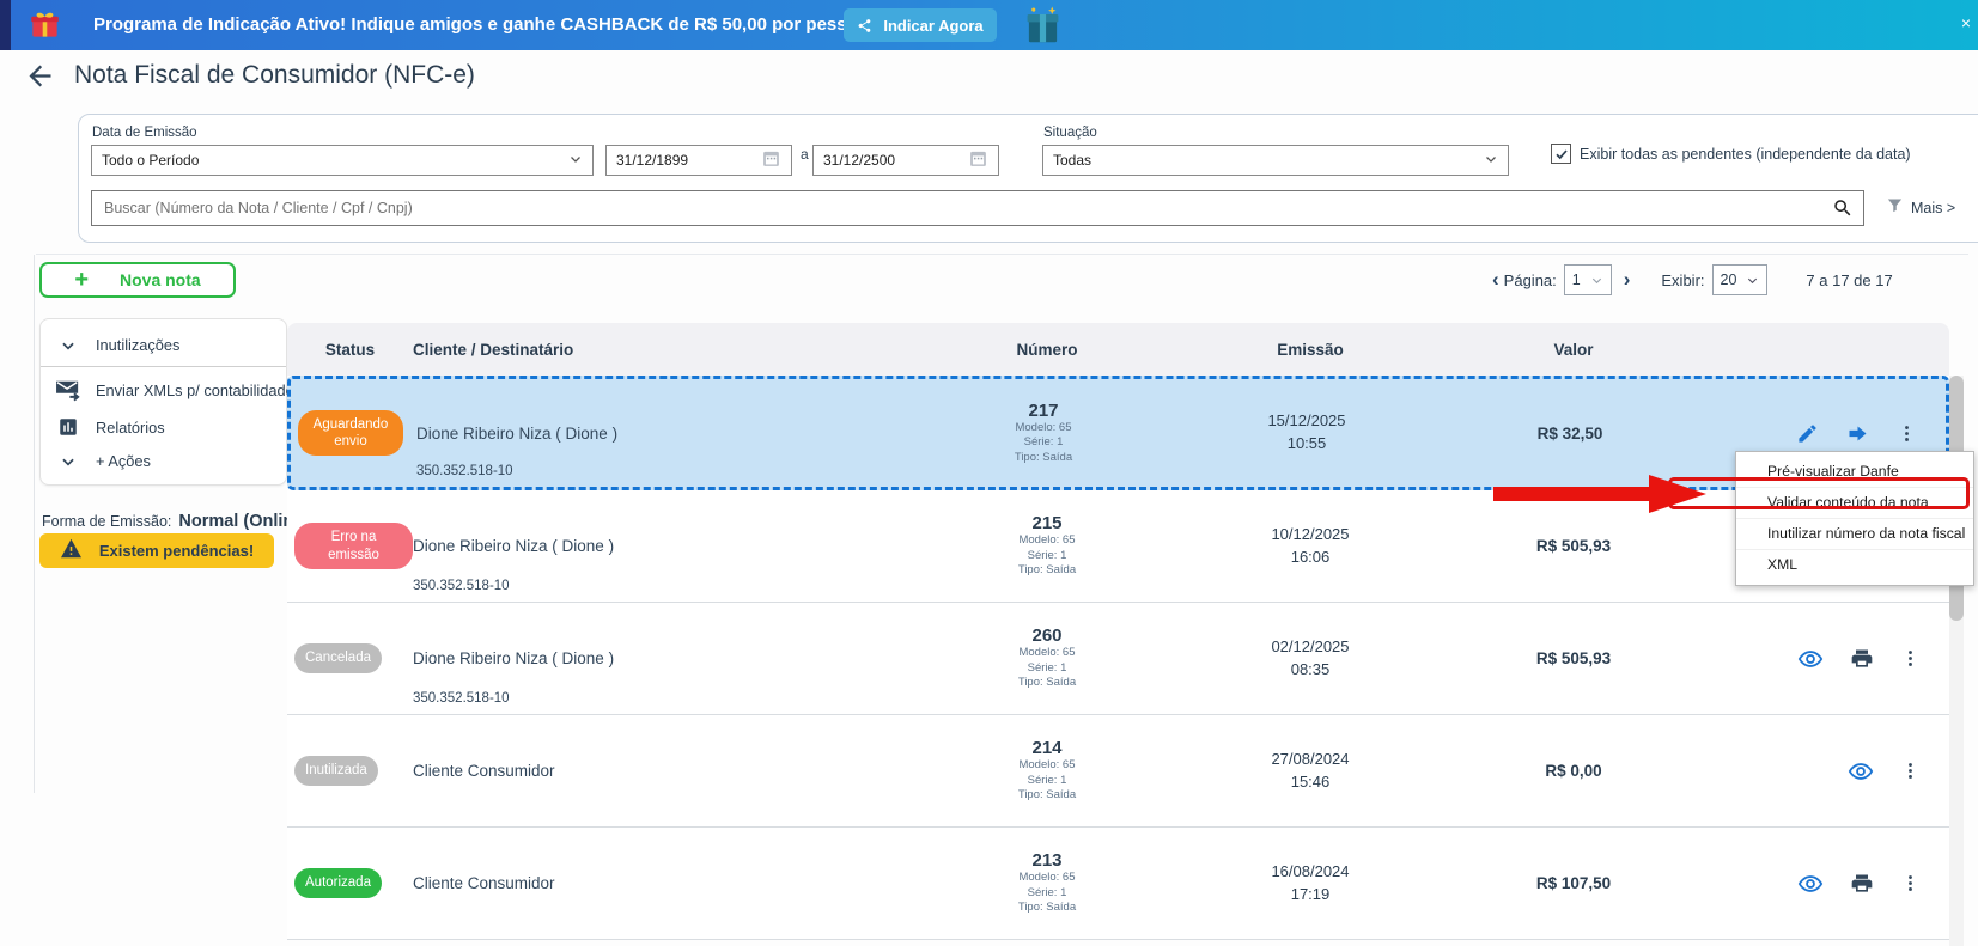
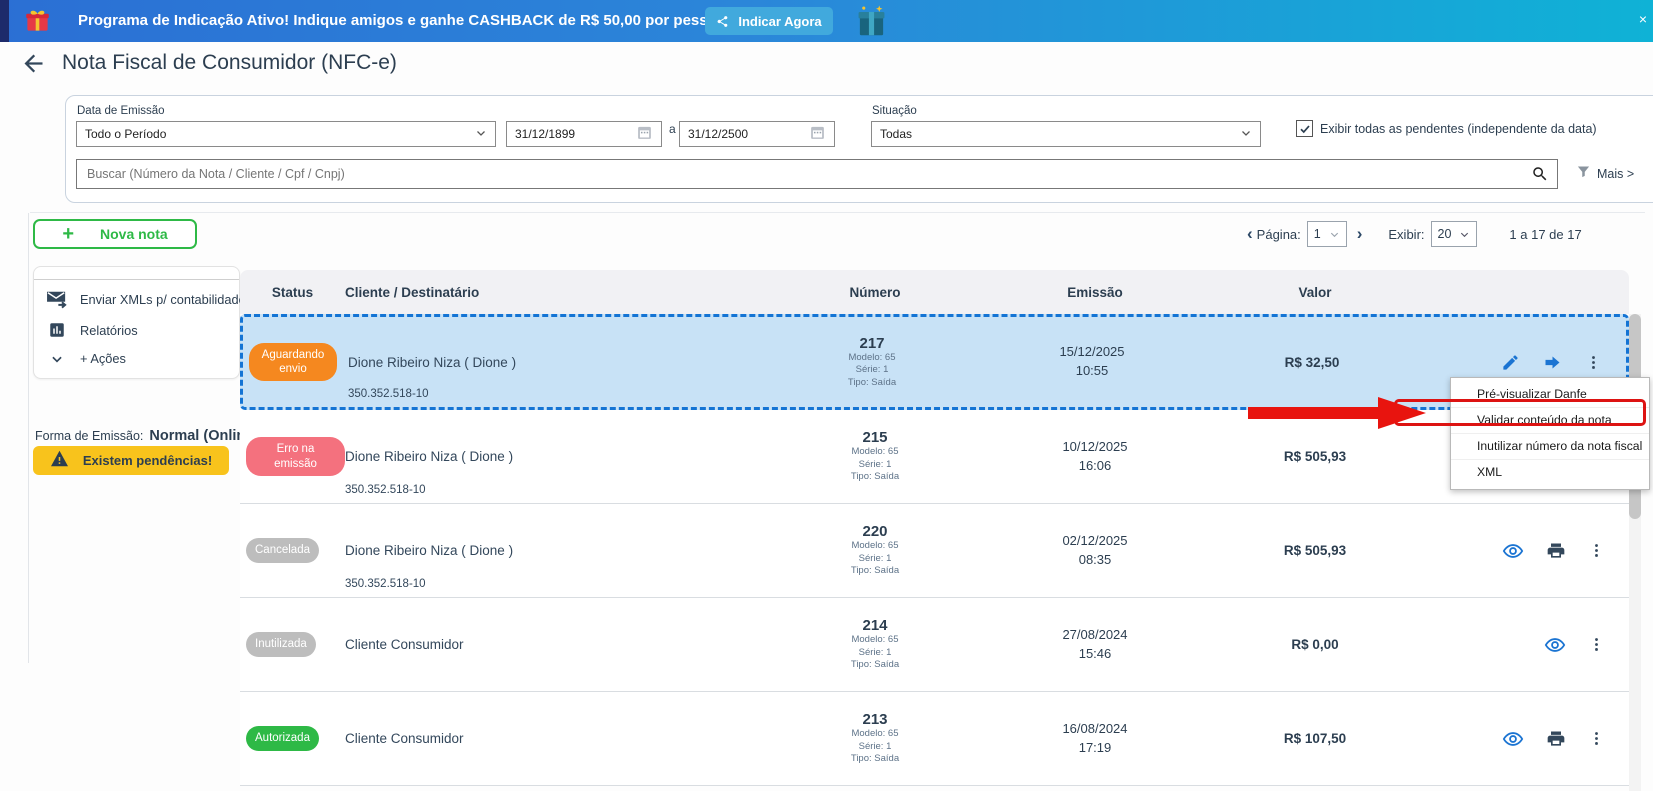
  Programa de Indicação Ativo! Indique amigos e ganhe CASHBACK de R$ 50,00 por pess
  Indicar Agora
  ×
  Nota Fiscal de Consumidor (NFC-e)
  Data de Emissão
  Todo o Período
  31/12/1899
  a
  31/12/2500
  Situação
  Todas
  Exibir todas as pendentes (independente da data)
  Buscar (Número da Nota / Cliente / Cpf / Cnpj)
  Mais >
  +
  Nova nota
  ‹
  Página:
  1
  ›
  Exibir:
  20
- 7 a 17 de 17
+ 1 a 17 de 17
- Inutilizações
  Enviar XMLs p/ contabilidad
  Relatórios
  + Ações
  Forma de Emissão: Normal (Onli
  Existem pendências!
  Status
  Cliente / Destinatário
  Número
  Emissão
  Valor
  Aguardando envio
  Dione Ribeiro Niza ( Dione )
  350.352.518-10
  217
  Modelo: 65
  Série: 1
  Tipo: Saída
  15/12/2025
  10:55
  R$ 32,50
  Erro na emissão
  Dione Ribeiro Niza ( Dione )
  350.352.518-10
  215
  Modelo: 65
  Série: 1
  Tipo: Saída
  10/12/2025
  16:06
  R$ 505,93
  Cancelada
  Dione Ribeiro Niza ( Dione )
  350.352.518-10
- 260
+ 220
  Modelo: 65
  Série: 1
  Tipo: Saída
  02/12/2025
  08:35
  R$ 505,93
  Inutilizada
  Cliente Consumidor
  214
  Modelo: 65
  Série: 1
  Tipo: Saída
  27/08/2024
  15:46
  R$ 0,00
  Autorizada
  Cliente Consumidor
  213
  Modelo: 65
  Série: 1
  Tipo: Saída
  16/08/2024
  17:19
  R$ 107,50
  Pré-visualizar Danfe
  Validar conteúdo da nota
  Inutilizar número da nota fiscal
  XML
